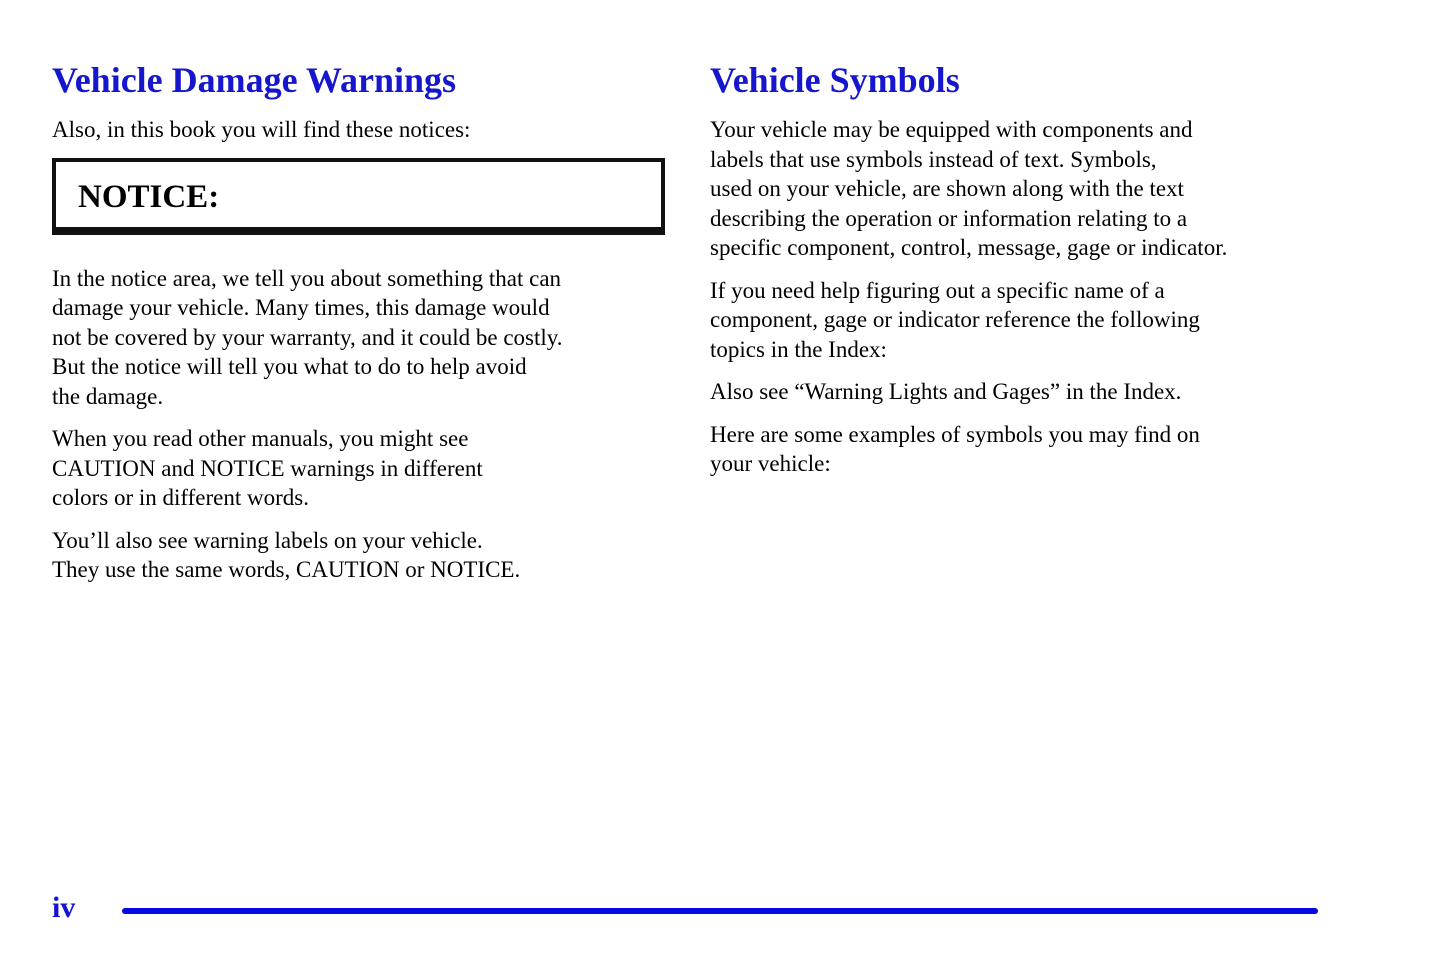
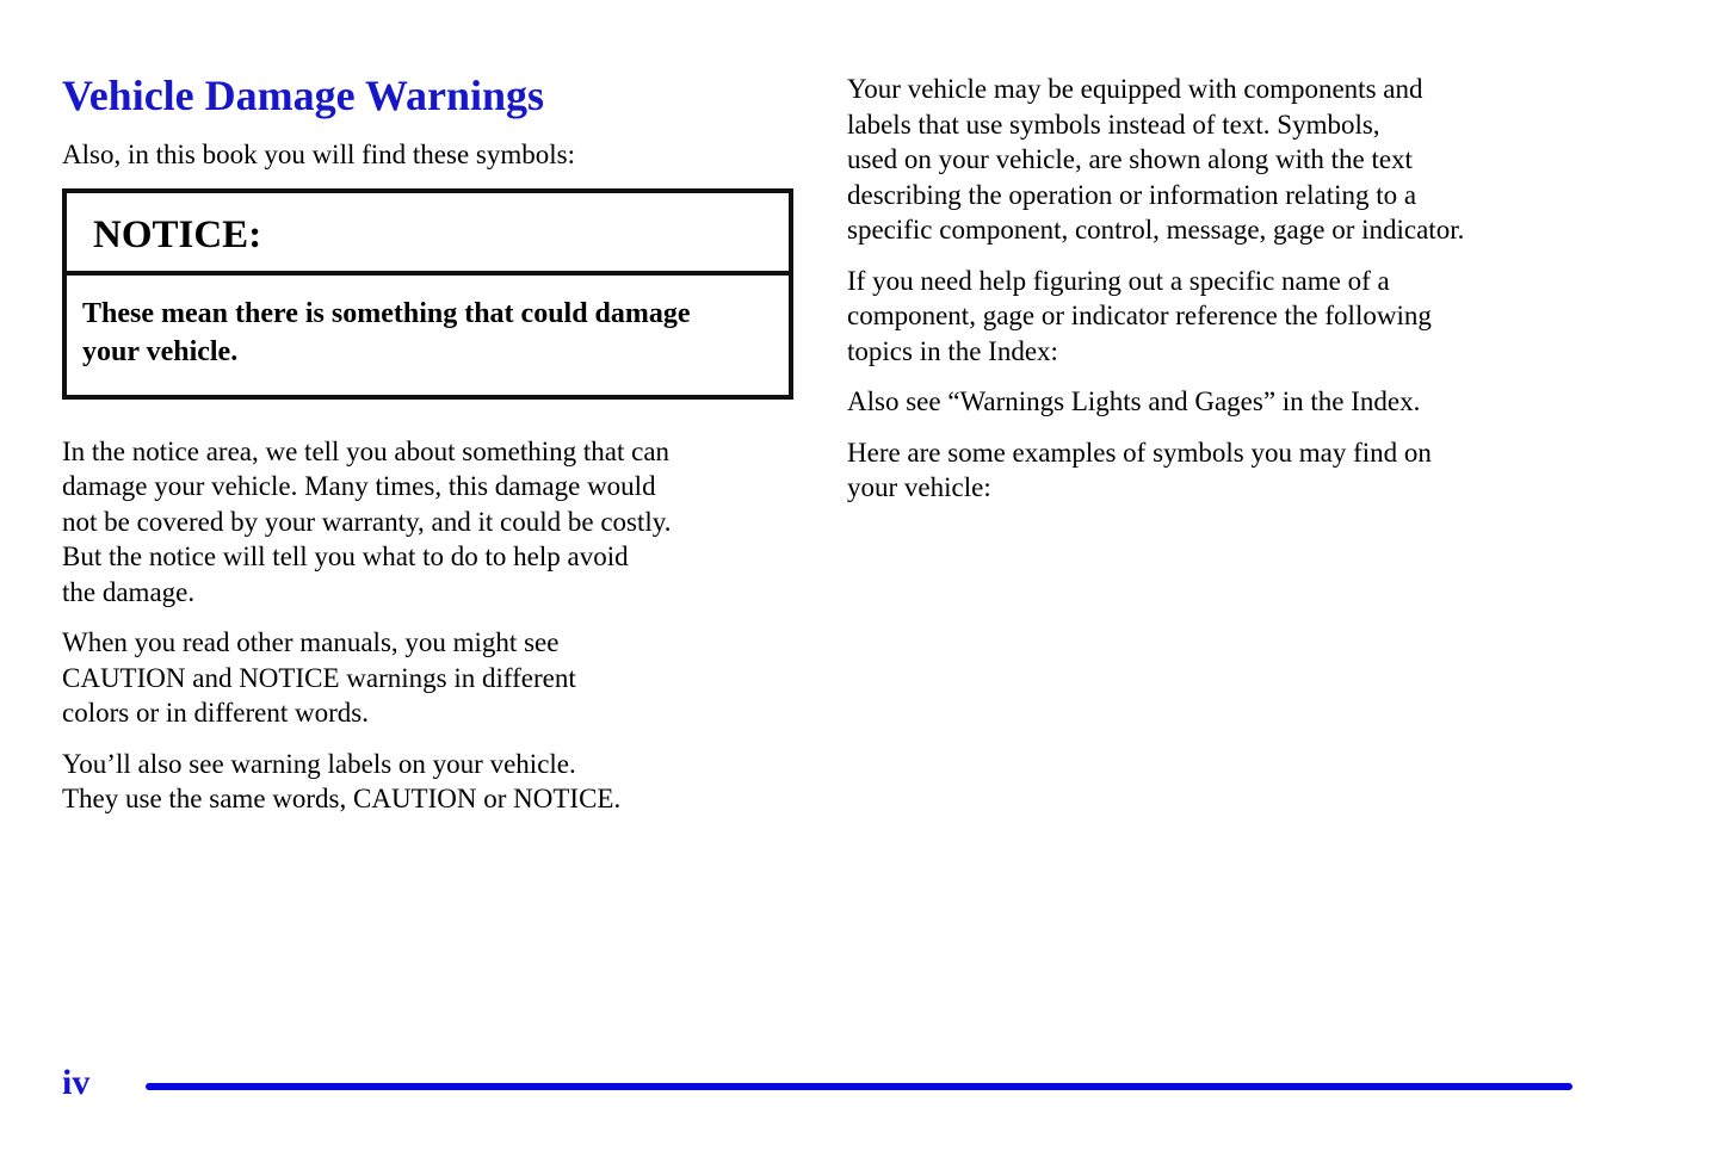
  Vehicle Damage Warnings
- Also, in this book you will find these notices:
+ Also, in this book you will find these symbols:
  NOTICE:
+ These mean there is something that could damage
+ your vehicle.
  In the notice area, we tell you about something that can
  damage your vehicle. Many times, this damage would
  not be covered by your warranty, and it could be costly.
  But the notice will tell you what to do to help avoid
  the damage.
  When you read other manuals, you might see
  CAUTION and NOTICE warnings in different
  colors or in different words.
  You’ll also see warning labels on your vehicle.
  They use the same words, CAUTION or NOTICE.
- Vehicle Symbols
  Your vehicle may be equipped with components and
  labels that use symbols instead of text. Symbols,
  used on your vehicle, are shown along with the text
  describing the operation or information relating to a
  specific component, control, message, gage or indicator.
  If you need help figuring out a specific name of a
  component, gage or indicator reference the following
  topics in the Index:
- Also see “Warning Lights and Gages” in the Index.
+ Also see “Warnings Lights and Gages” in the Index.
  Here are some examples of symbols you may find on
  your vehicle:
  iv
